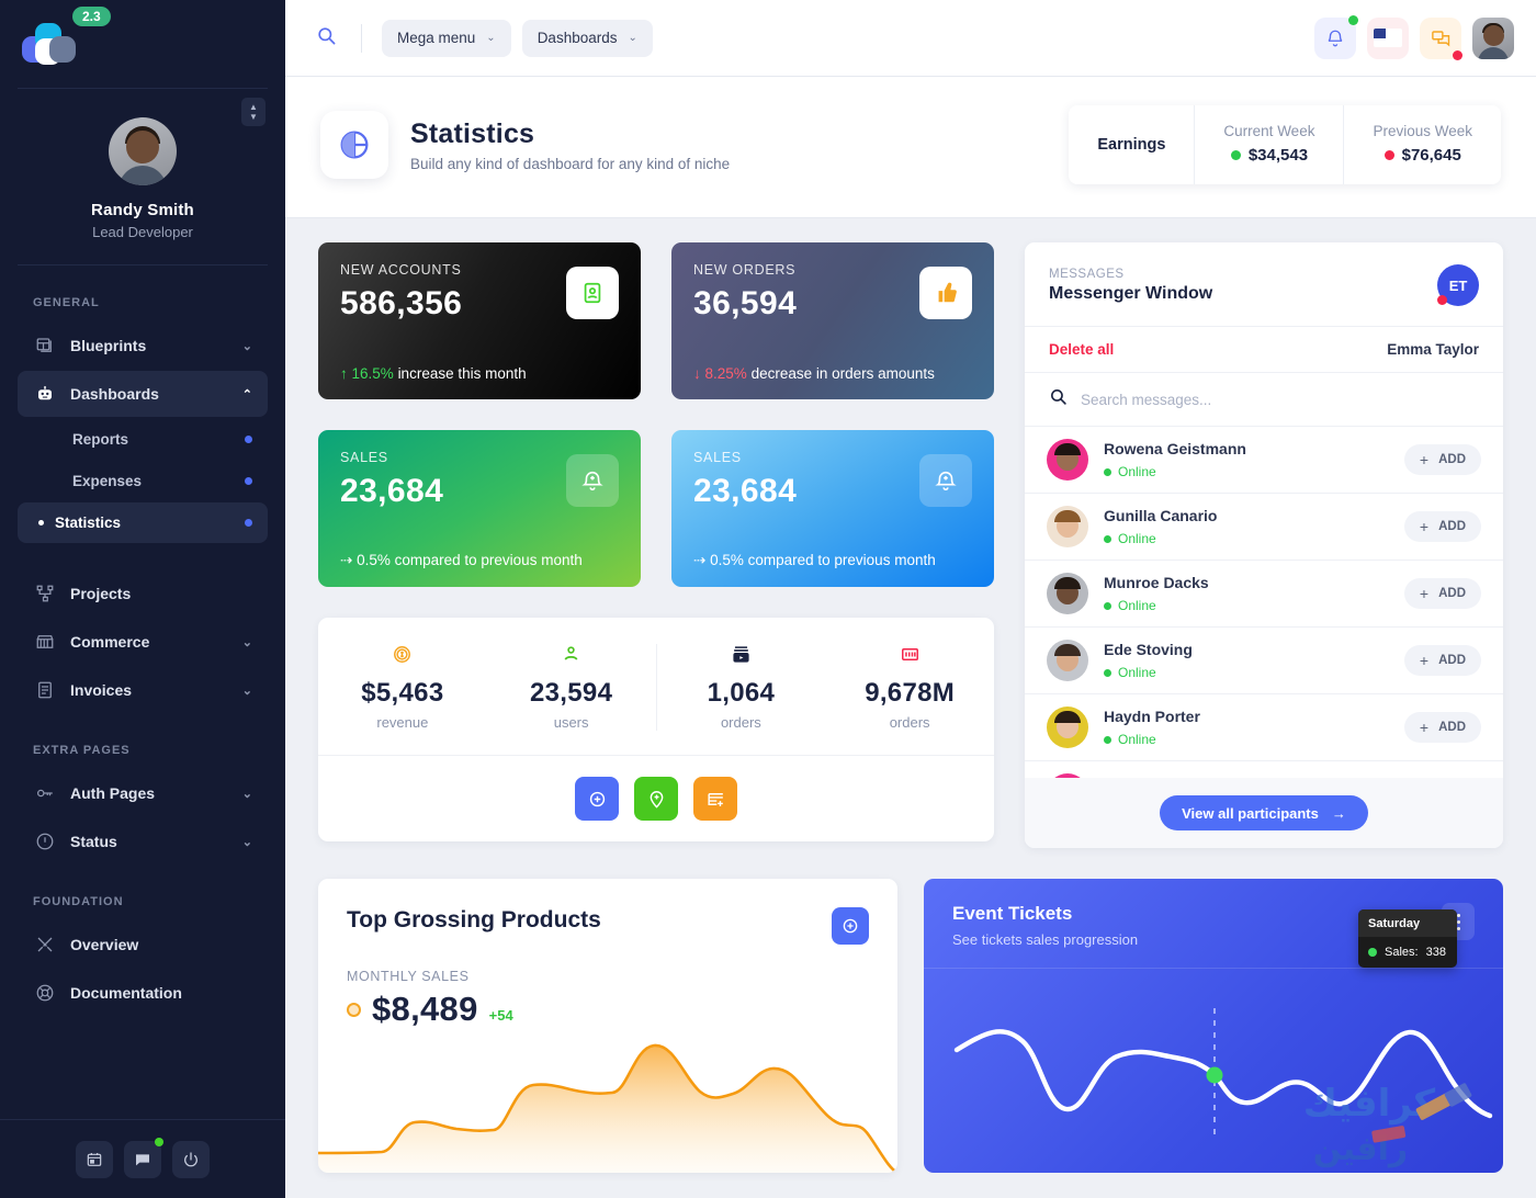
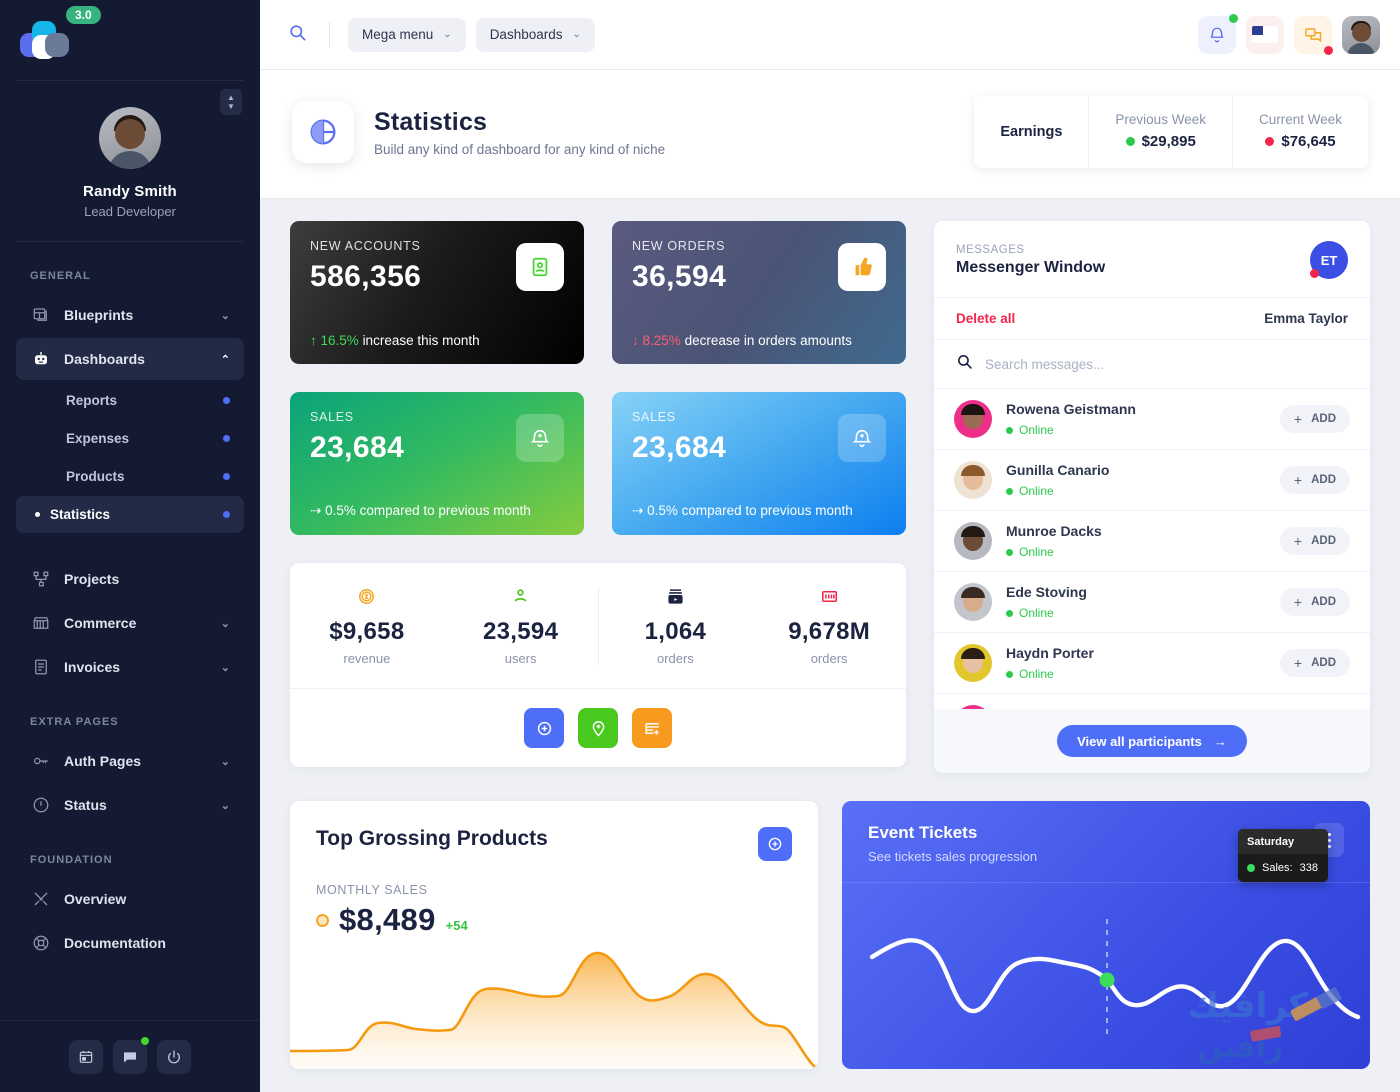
- 2.3
+ 3.0
  ▲
  ▼
  Randy Smith
  Lead Developer
  GENERAL
  Blueprints
  ⌄
  Dashboards
  ⌃
  Reports
  Expenses
+ Products
  Statistics
  Projects
  Commerce
  ⌄
  Invoices
  ⌄
  EXTRA PAGES
  Auth Pages
  ⌄
  Status
  ⌄
  FOUNDATION
  Overview
  Documentation
  Mega menu
  ⌄
  Dashboards
  ⌄
  Statistics
  Build any kind of dashboard for any kind of niche
  Earnings
- Current Week
+ Previous Week
- $34,543
+ $29,895
- Previous Week
+ Current Week
  $76,645
  NEW ACCOUNTS
  586,356
  ↑ 16.5% increase this month
  NEW ORDERS
  36,594
  ↓ 8.25% decrease in orders amounts
  SALES
  23,684
  ⇢ 0.5% compared to previous month
  SALES
  23,684
  ⇢ 0.5% compared to previous month
- $5,463
+ $9,658
  revenue
  23,594
  users
  1,064
  orders
  9,678M
  orders
  MESSAGES
  Messenger Window
  ET
  Delete all
  Emma Taylor
  Search messages...
  Rowena Geistmann
  Online
  +
  ADD
  Gunilla Canario
  Online
  +
  ADD
  Munroe Dacks
  Online
  +
  ADD
  Ede Stoving
  Online
  +
  ADD
  Haydn Porter
  Online
  +
  ADD
  View all participants
  →
  Top Grossing Products
  MONTHLY SALES
  $8,489
  +54
  Event Tickets
  See tickets sales progression
  Saturday
  Sales:
  338
  كرافيك
  رافن
